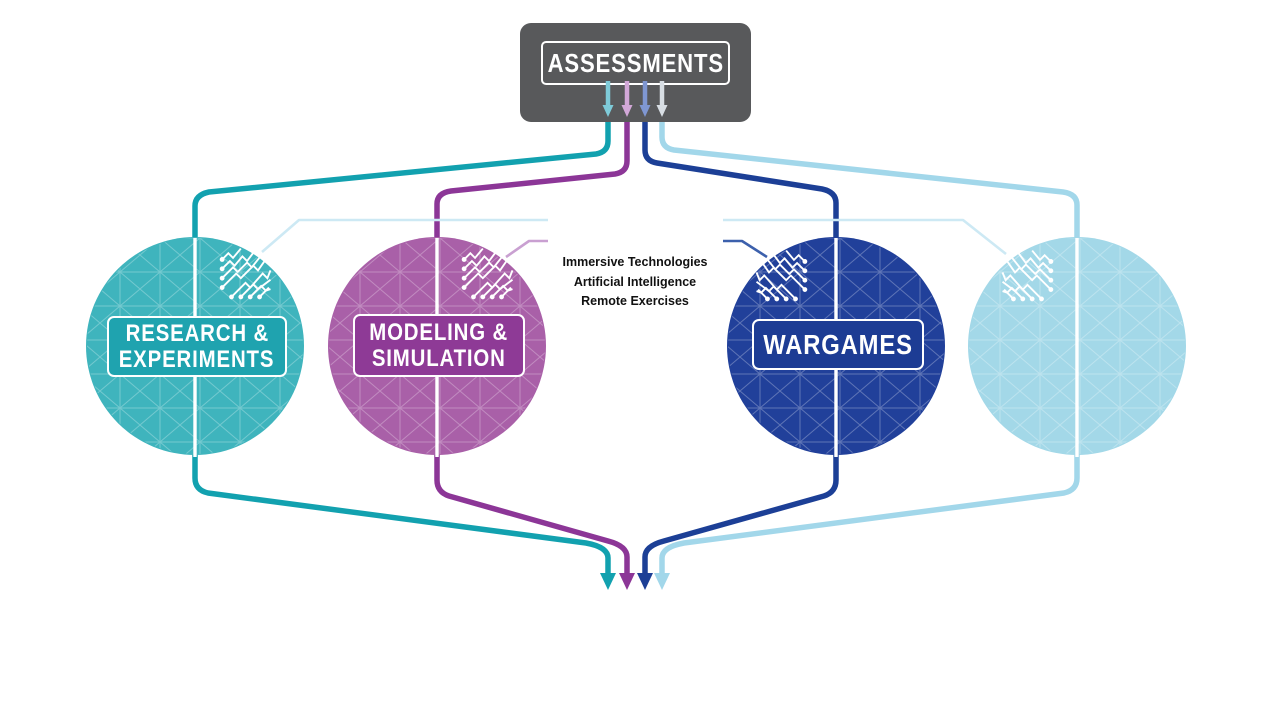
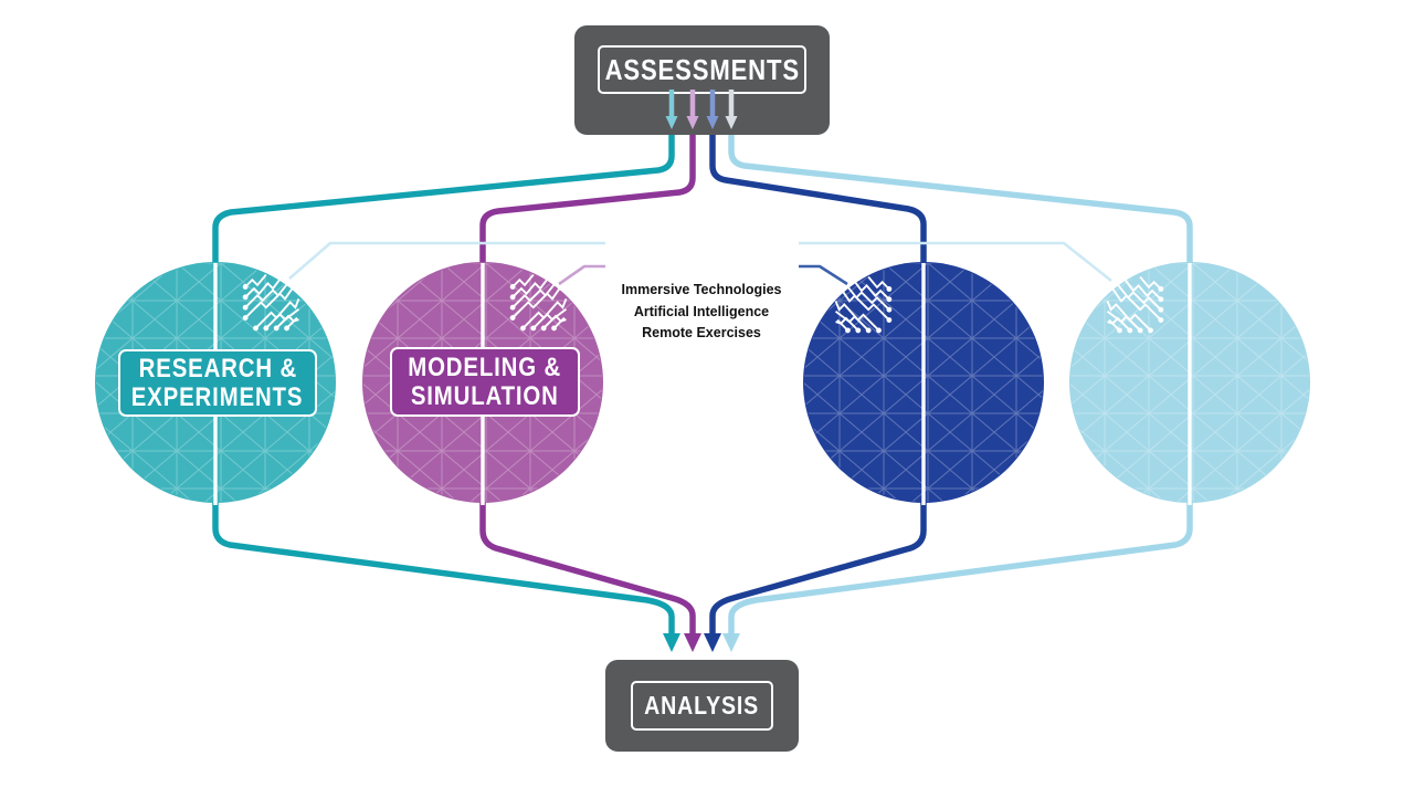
  ASSESSMENTS
  RESEARCH &
  EXPERIMENTS
  MODELING &
  SIMULATION
- WARGAMES
  Immersive Technologies
  Artificial Intelligence
  Remote Exercises
+ ANALYSIS
